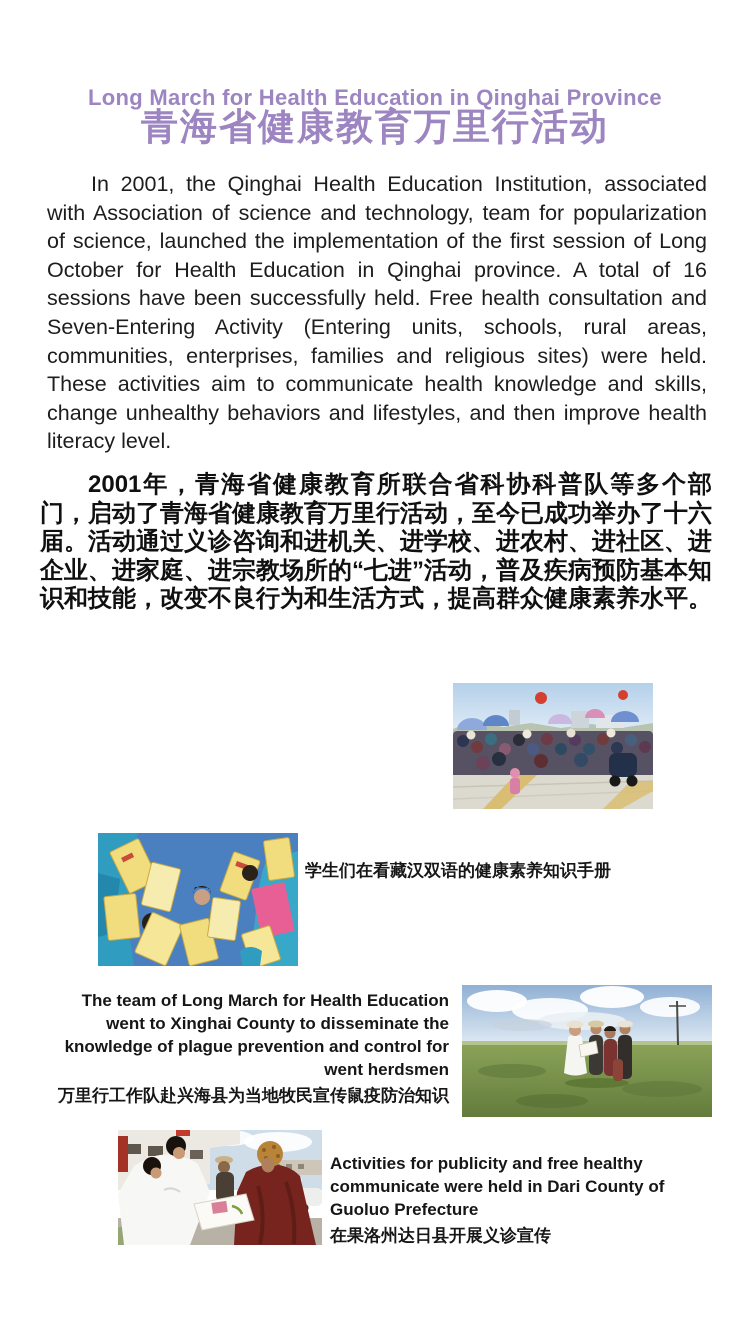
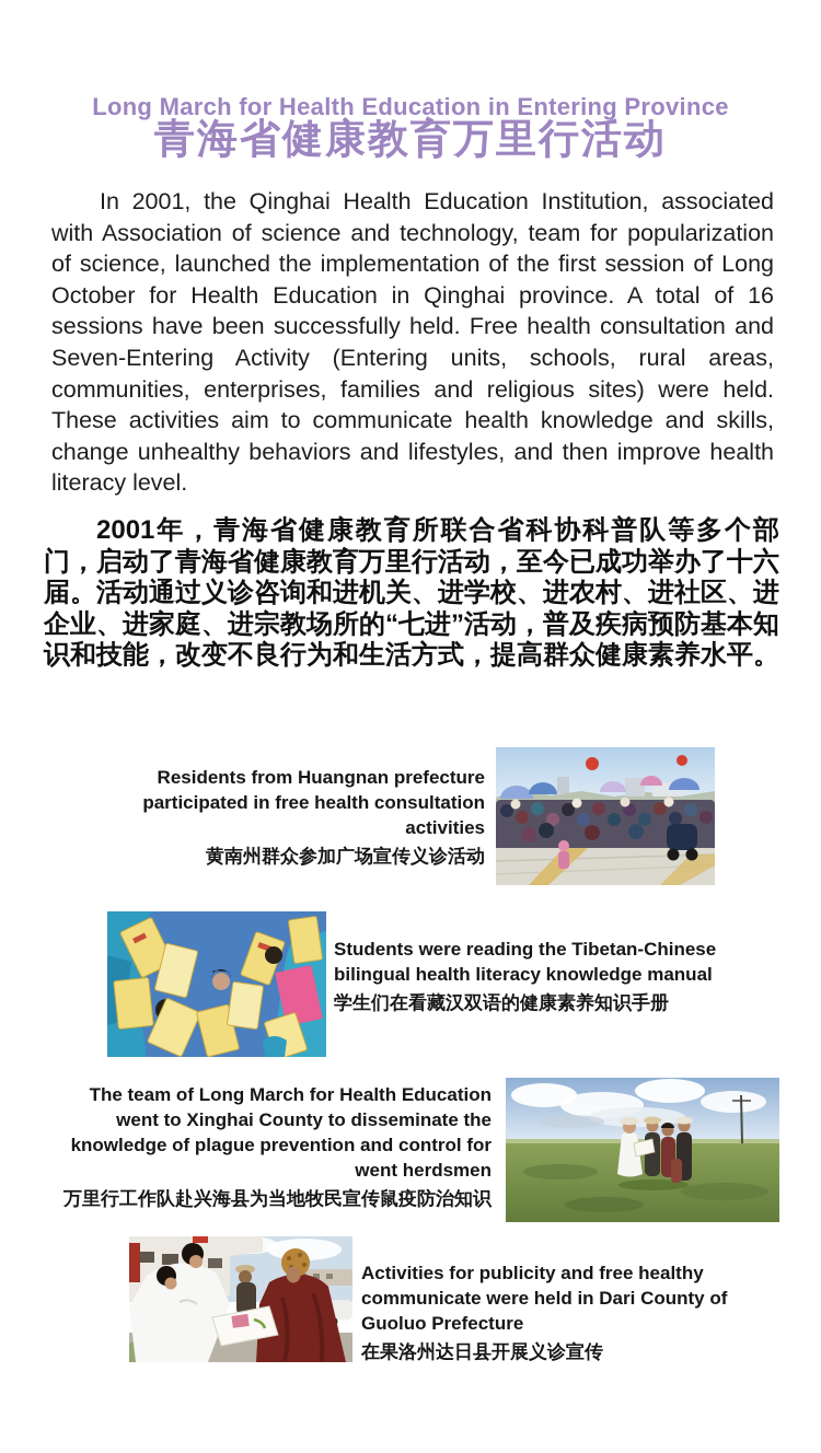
- Long March for Health Education in Qinghai Province
+ Long March for Health Education in Entering Province
  青海省健康教育万里行活动
  In 2001, the Qinghai Health Education Institution, associated with Association of science and technology, team for popularization of science, launched the implementation of the first session of Long October for Health Education in Qinghai province. A total of 16 sessions have been successfully held. Free health consultation and Seven-Entering Activity (Entering units, schools, rural areas, communities, enterprises, families and religious sites) were held. These activities aim to communicate health knowledge and skills, change unhealthy behaviors and lifestyles, and then improve health literacy level.
  2001年，青海省健康教育所联合省科协科普队等多个部门，启动了青海省健康教育万里行活动，至今已成功举办了十六届。活动通过义诊咨询和进机关、进学校、进农村、进社区、进企业、进家庭、进宗教场所的“七进”活动，普及疾病预防基本知识和技能，改变不良行为和生活方式，提高群众健康素养水平。
+ Residents from Huangnan prefecture participated in free health consultation activities
+ 黄南州群众参加广场宣传义诊活动
+ Students were reading the Tibetan-Chinese bilingual health literacy knowledge manual
  学生们在看藏汉双语的健康素养知识手册
  The team of Long March for Health Education went to Xinghai County to disseminate the knowledge of plague prevention and control for went herdsmen
  万里行工作队赴兴海县为当地牧民宣传鼠疫防治知识
  Activities for publicity and free healthy communicate were held in Dari County of Guoluo Prefecture
  在果洛州达日县开展义诊宣传
